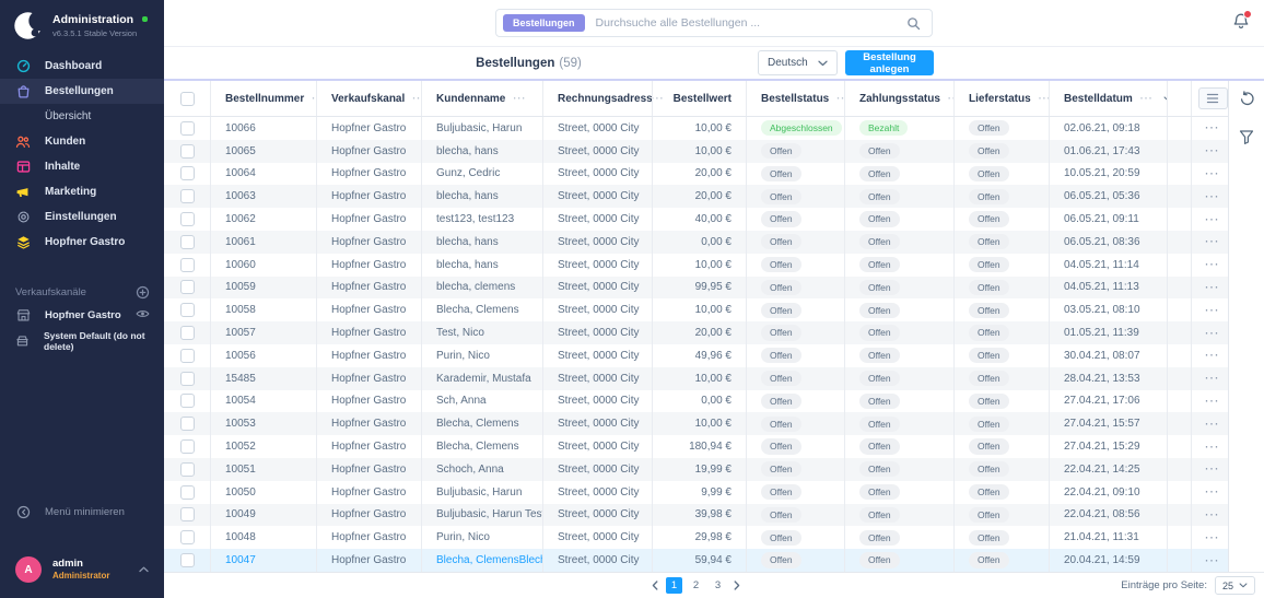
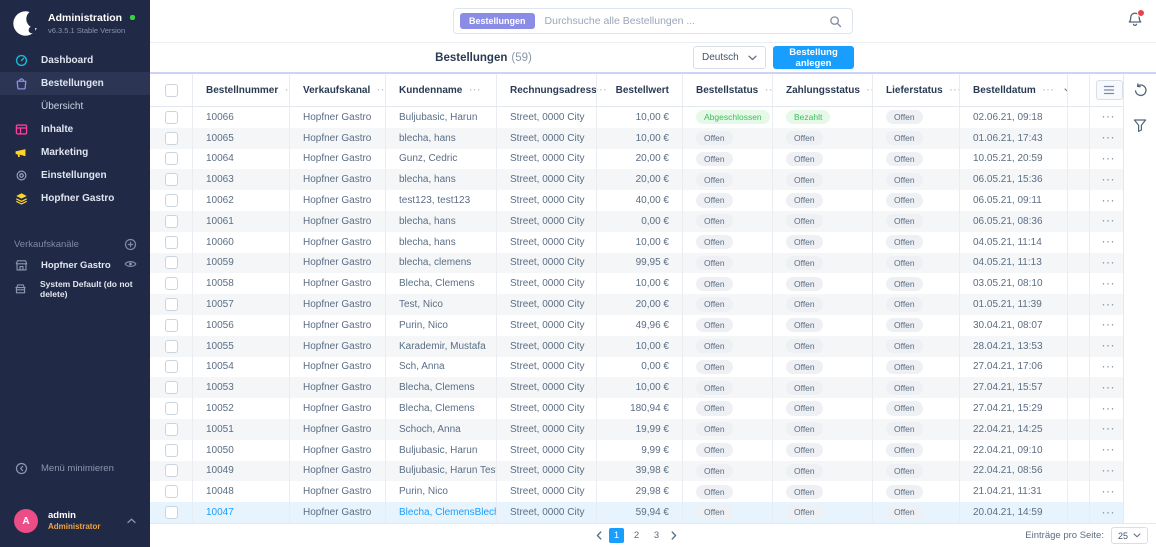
  Administration
  v6.3.5.1 Stable Version
  Dashboard
  Bestellungen
  Übersicht
- Kunden
  Inhalte
  Marketing
  Einstellungen
  Hopfner Gastro
  Verkaufskanäle
  Hopfner Gastro
  System Default (do not delete)
  Menü minimieren
  A
  admin
  Administrator
  Bestellungen
  Durchsuche alle Bestellungen ...
  Bestellungen
  (59)
  Deutsch
  Bestellung anlegen
  Bestellnummer
  Verkaufskanal
  Kundenname
  ···
  Rechnungsadress
  ···
  Bestellwert
  Bestellstatus
  Zahlungsstatus
  Lieferstatus
  Bestelldatum
  ···
  10066
  Hopfner Gastro
  Buljubasic, Harun
  Street, 0000 City
  10,00 €
  Abgeschlossen
  Bezahlt
  Offen
  02.06.21, 09:18
  ···
  10065
  Hopfner Gastro
  blecha, hans
  Street, 0000 City
  10,00 €
  Offen
  Offen
  Offen
  01.06.21, 17:43
  ···
  10064
  Hopfner Gastro
  Gunz, Cedric
  Street, 0000 City
  20,00 €
  Offen
  Offen
  Offen
  10.05.21, 20:59
  ···
  10063
  Hopfner Gastro
  blecha, hans
  Street, 0000 City
  20,00 €
  Offen
  Offen
  Offen
- 06.05.21, 05:36
+ 06.05.21, 15:36
  ···
  10062
  Hopfner Gastro
  test123, test123
  Street, 0000 City
  40,00 €
  Offen
  Offen
  Offen
  06.05.21, 09:11
  ···
  10061
  Hopfner Gastro
  blecha, hans
  Street, 0000 City
  0,00 €
  Offen
  Offen
  Offen
  06.05.21, 08:36
  ···
  10060
  Hopfner Gastro
  blecha, hans
  Street, 0000 City
  10,00 €
  Offen
  Offen
  Offen
  04.05.21, 11:14
  ···
  10059
  Hopfner Gastro
  blecha, clemens
  Street, 0000 City
  99,95 €
  Offen
  Offen
  Offen
  04.05.21, 11:13
  ···
  10058
  Hopfner Gastro
  Blecha, Clemens
  Street, 0000 City
  10,00 €
  Offen
  Offen
  Offen
  03.05.21, 08:10
  ···
  10057
  Hopfner Gastro
  Test, Nico
  Street, 0000 City
  20,00 €
  Offen
  Offen
  Offen
  01.05.21, 11:39
  ···
  10056
  Hopfner Gastro
  Purin, Nico
  Street, 0000 City
  49,96 €
  Offen
  Offen
  Offen
  30.04.21, 08:07
  ···
- 15485
+ 10055
  Hopfner Gastro
  Karademir, Mustafa
  Street, 0000 City
  10,00 €
  Offen
  Offen
  Offen
  28.04.21, 13:53
  ···
  10054
  Hopfner Gastro
  Sch, Anna
  Street, 0000 City
  0,00 €
  Offen
  Offen
  Offen
  27.04.21, 17:06
  ···
  10053
  Hopfner Gastro
  Blecha, Clemens
  Street, 0000 City
  10,00 €
  Offen
  Offen
  Offen
  27.04.21, 15:57
  ···
  10052
  Hopfner Gastro
  Blecha, Clemens
  Street, 0000 City
  180,94 €
  Offen
  Offen
  Offen
  27.04.21, 15:29
  ···
  10051
  Hopfner Gastro
  Schoch, Anna
  Street, 0000 City
  19,99 €
  Offen
  Offen
  Offen
  22.04.21, 14:25
  ···
  10050
  Hopfner Gastro
  Buljubasic, Harun
  Street, 0000 City
  9,99 €
  Offen
  Offen
  Offen
  22.04.21, 09:10
  ···
  10049
  Hopfner Gastro
  Buljubasic, Harun Tes
  Street, 0000 City
  39,98 €
  Offen
  Offen
  Offen
  22.04.21, 08:56
  ···
  10048
  Hopfner Gastro
  Purin, Nico
  Street, 0000 City
  29,98 €
  Offen
  Offen
  Offen
  21.04.21, 11:31
  ···
  10047
  Hopfner Gastro
  Blecha, ClemensBlec
  Street, 0000 City
  59,94 €
  Offen
  Offen
  Offen
  20.04.21, 14:59
  ···
  1
  2
  3
  Einträge pro Seite:
  25
